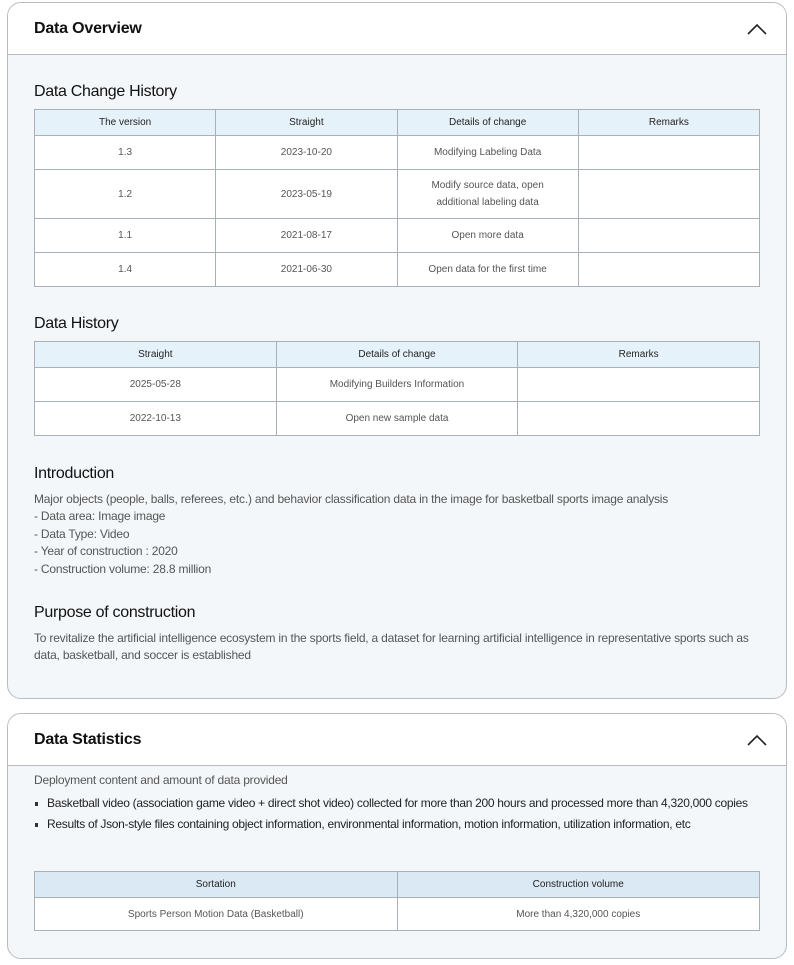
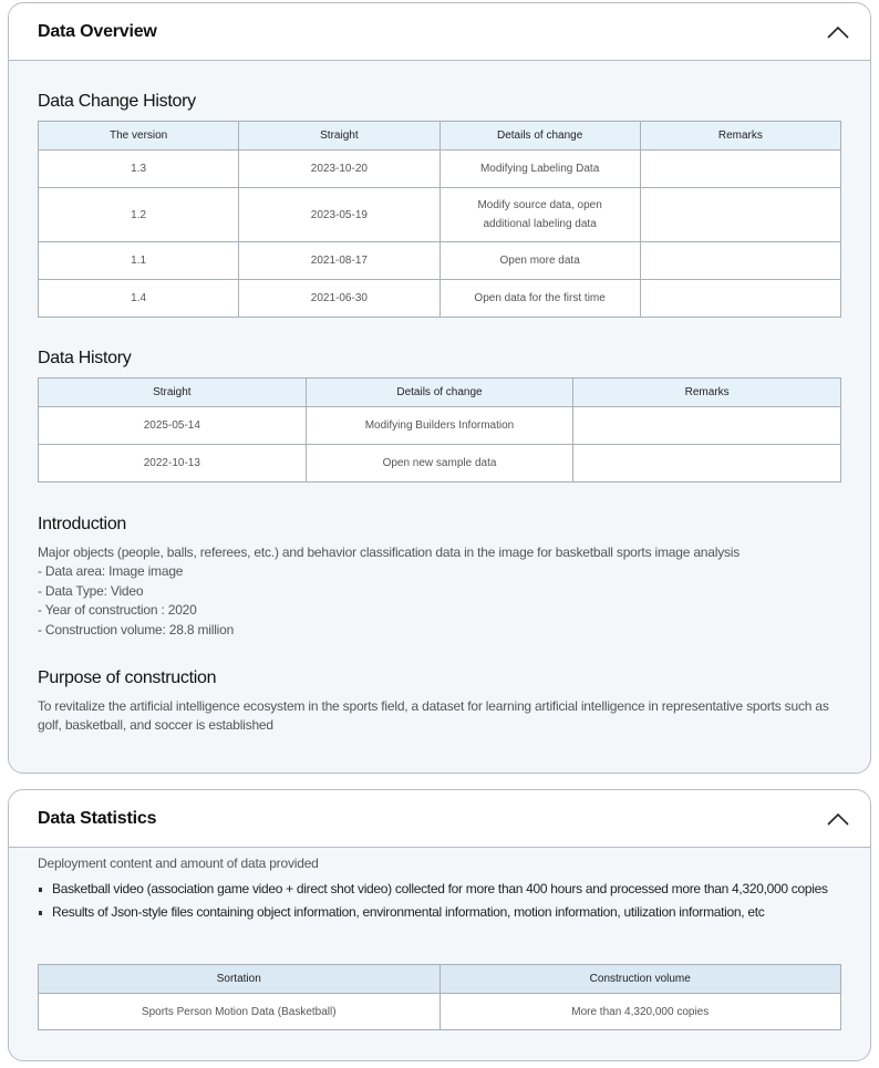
  Data Overview
  Data Change History
  The version	Straight	Details of change	Remarks
  1.3	2023-10-20	Modifying Labeling Data
  1.2	2023-05-19	Modify source data, open additional labeling data
  1.1	2021-08-17	Open more data
  1.4	2021-06-30	Open data for the first time
  Data History
  Straight	Details of change	Remarks
- 2025-05-28	Modifying Builders Information
+ 2025-05-14	Modifying Builders Information
  2022-10-13	Open new sample data
  Introduction
  Major objects (people, balls, referees, etc.) and behavior classification data in the image for basketball sports image analysis
  - Data area: Image image
  - Data Type: Video
  - Year of construction : 2020
  - Construction volume: 28.8 million
  Purpose of construction
- To revitalize the artificial intelligence ecosystem in the sports field, a dataset for learning artificial intelligence in representative sports such as data, basketball, and soccer is established
+ To revitalize the artificial intelligence ecosystem in the sports field, a dataset for learning artificial intelligence in representative sports such as golf, basketball, and soccer is established
  Data Statistics
  Deployment content and amount of data provided
- Basketball video (association game video + direct shot video) collected for more than 200 hours and processed more than 4,320,000 copies
+ Basketball video (association game video + direct shot video) collected for more than 400 hours and processed more than 4,320,000 copies
  Results of Json-style files containing object information, environmental information, motion information, utilization information, etc
  Sortation	Construction volume
  Sports Person Motion Data (Basketball)	More than 4,320,000 copies
